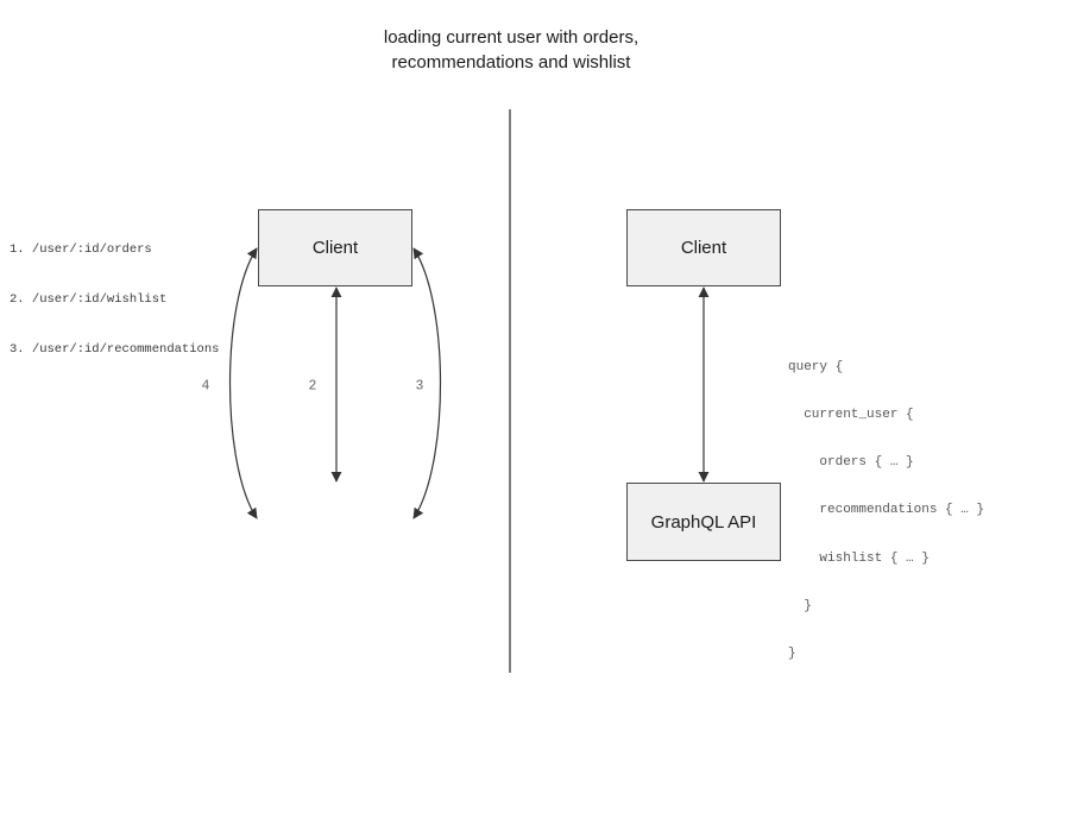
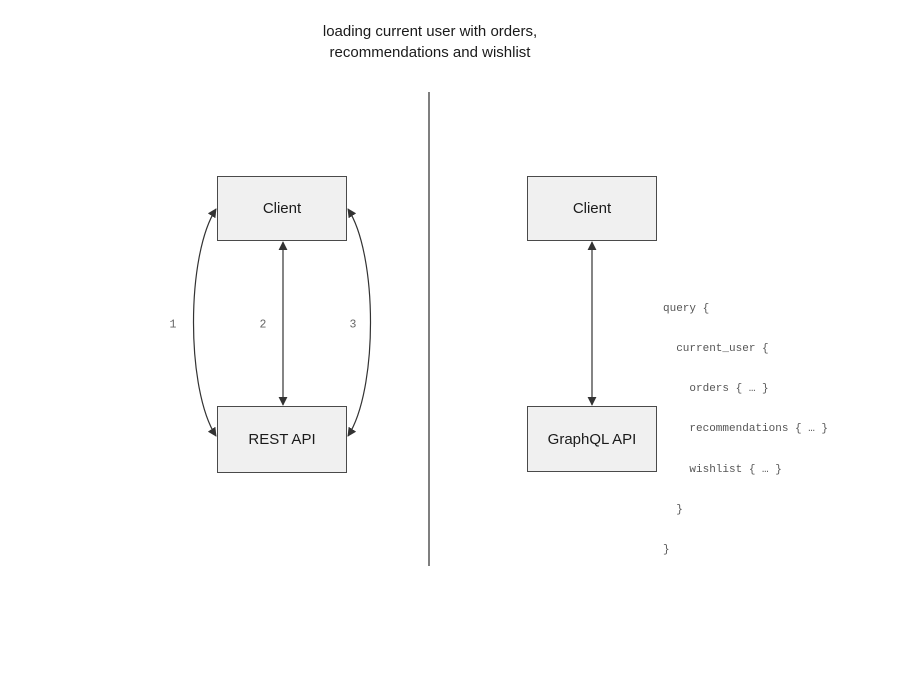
  loading current user with orders,
  recommendations and wishlist
- 1. /user/:id/orders
- 2. /user/:id/wishlist
- 3. /user/:id/recommendations
  Client
+ REST API
- 4
+ 1
  2
  3
  Client
  GraphQL API
  query {
  current_user {
  orders { … }
  recommendations { … }
  wishlist { … }
  }
  }
